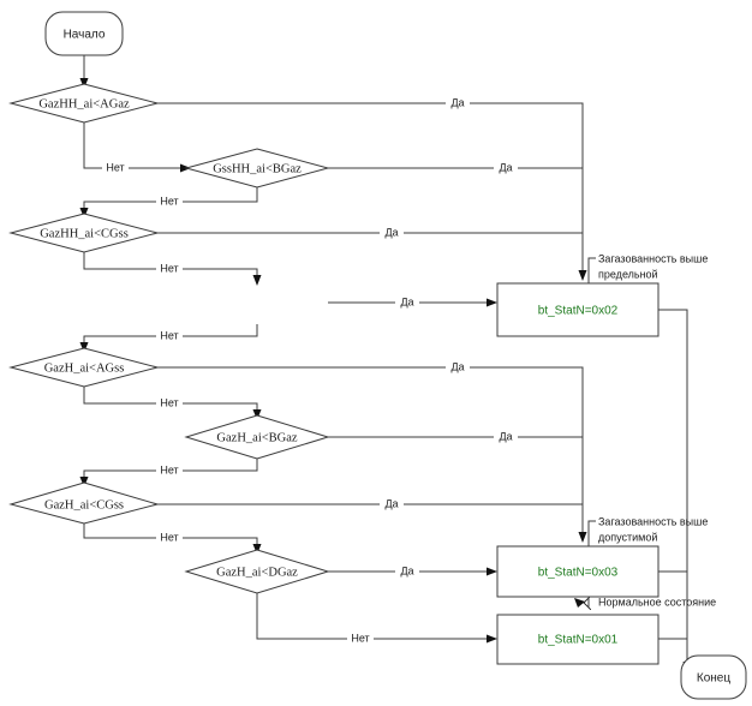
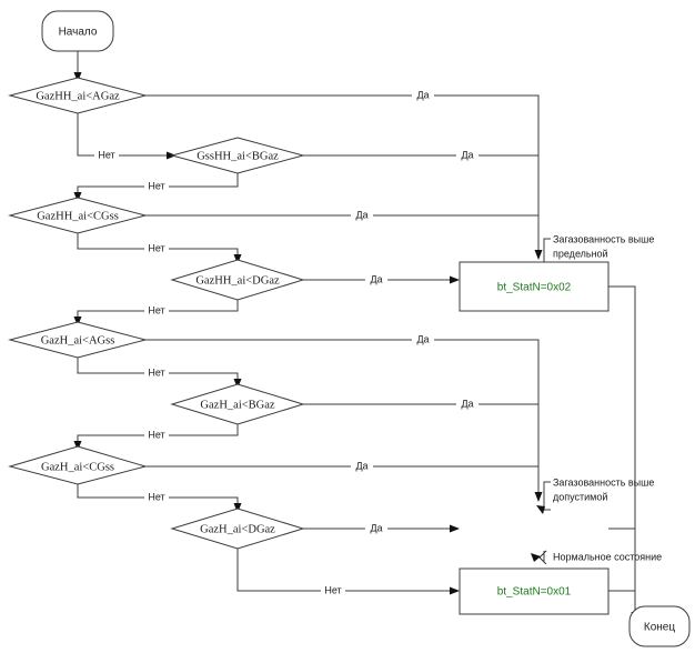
  Начало
  GazHH_ai<AGaz
  GssHH_ai<BGaz
  GazHH_ai<CGss
+ GazHH_ai<DGaz
  GazH_ai<AGss
  GazH_ai<BGaz
  GazH_ai<CGss
  GazH_ai<DGaz
  bt_StatN=0x02
- bt_StatN=0x03
  bt_StatN=0x01
  Конец
  Да
  Нет
  Да
  Нет
  Да
  Нет
  Да
  Нет
  Да
  Нет
  Да
  Нет
  Да
  Нет
  Да
  Нет
  Загазованность выше
  предельной
  Загазованность выше
  допустимой
  Нормальное состояние
